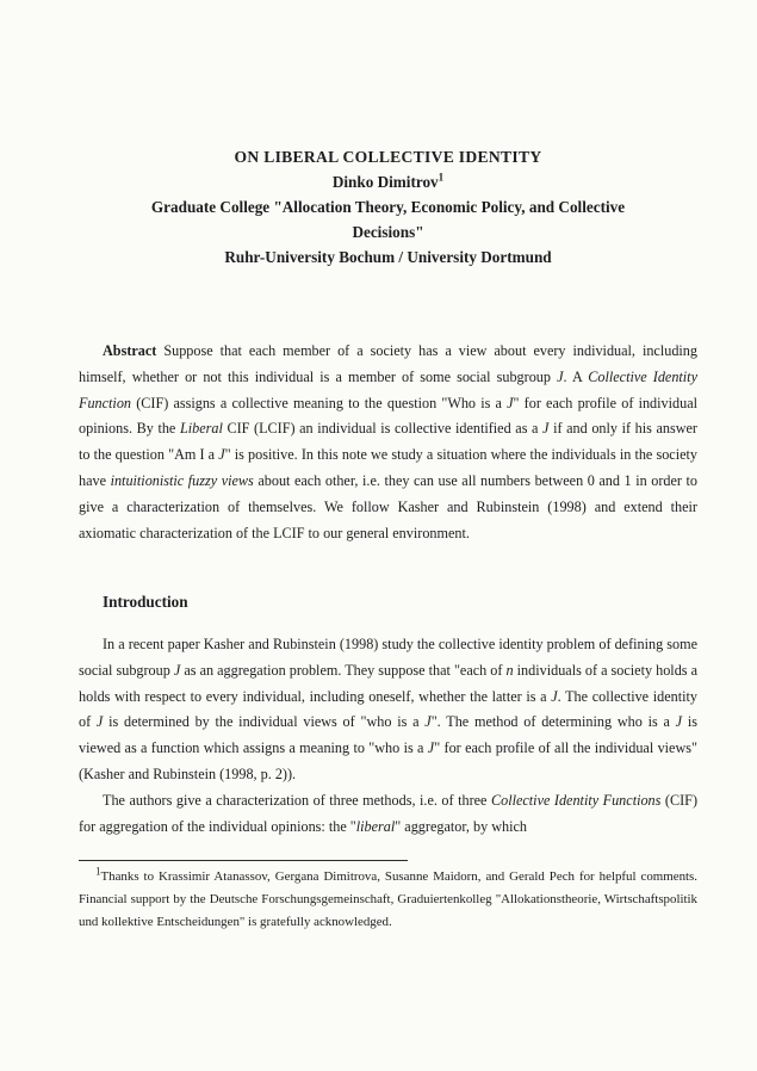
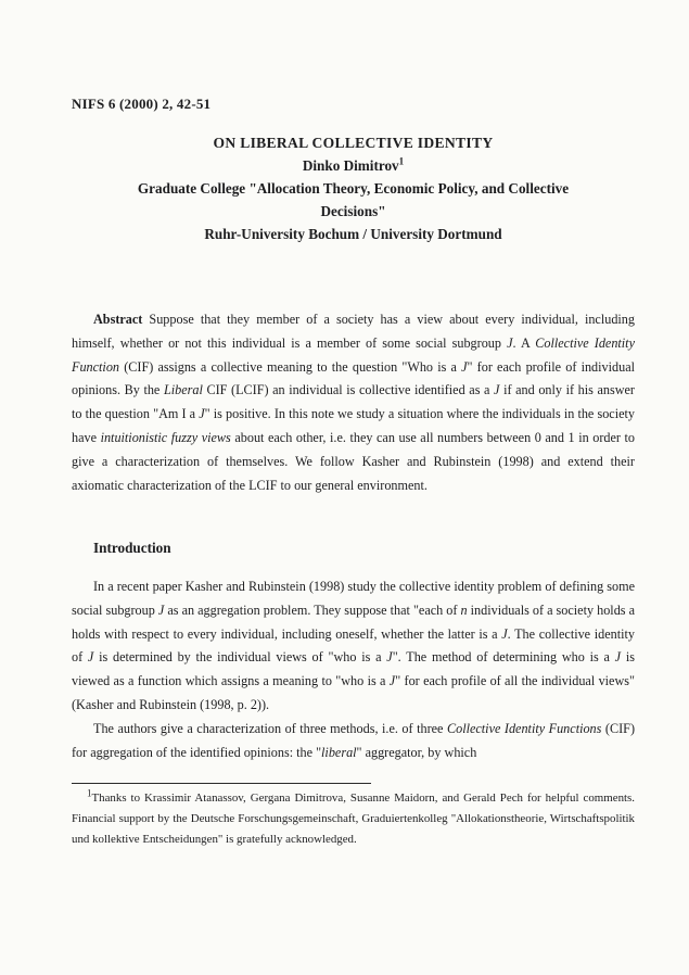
+ NIFS 6 (2000) 2, 42-51
  ON LIBERAL COLLECTIVE IDENTITY
  Dinko Dimitrov1
  Graduate College "Allocation Theory, Economic Policy, and Collective
  Decisions"
  Ruhr-University Bochum / University Dortmund
- Abstract Suppose that each member of a society has a view about every individual, including himself, whether or not this individual is a member of some social subgroup J. A Collective Identity Function (CIF) assigns a collective meaning to the question "Who is a J" for each profile of individual opinions. By the Liberal CIF (LCIF) an individual is collective identified as a J if and only if his answer to the question "Am I a J" is positive. In this note we study a situation where the individuals in the society have intuitionistic fuzzy views about each other, i.e. they can use all numbers between 0 and 1 in order to give a characterization of themselves. We follow Kasher and Rubinstein (1998) and extend their axiomatic characterization of the LCIF to our general environment.
+ Abstract Suppose that they member of a society has a view about every individual, including himself, whether or not this individual is a member of some social subgroup J. A Collective Identity Function (CIF) assigns a collective meaning to the question "Who is a J" for each profile of individual opinions. By the Liberal CIF (LCIF) an individual is collective identified as a J if and only if his answer to the question "Am I a J" is positive. In this note we study a situation where the individuals in the society have intuitionistic fuzzy views about each other, i.e. they can use all numbers between 0 and 1 in order to give a characterization of themselves. We follow Kasher and Rubinstein (1998) and extend their axiomatic characterization of the LCIF to our general environment.
  Introduction
  In a recent paper Kasher and Rubinstein (1998) study the collective identity problem of defining some social subgroup J as an aggregation problem. They suppose that "each of n individuals of a society holds a holds with respect to every individual, including oneself, whether the latter is a J. The collective identity of J is determined by the individual views of "who is a J". The method of determining who is a J is viewed as a function which assigns a meaning to "who is a J" for each profile of all the individual views" (Kasher and Rubinstein (1998, p. 2)).
- The authors give a characterization of three methods, i.e. of three Collective Identity Functions (CIF) for aggregation of the individual opinions: the "liberal" aggregator, by which
+ The authors give a characterization of three methods, i.e. of three Collective Identity Functions (CIF) for aggregation of the identified opinions: the "liberal" aggregator, by which
  1Thanks to Krassimir Atanassov, Gergana Dimitrova, Susanne Maidorn, and Gerald Pech for helpful comments. Financial support by the Deutsche Forschungsgemeinschaft, Graduiertenkolleg "Allokationstheorie, Wirtschaftspolitik und kollektive Entscheidungen" is gratefully acknowledged.
